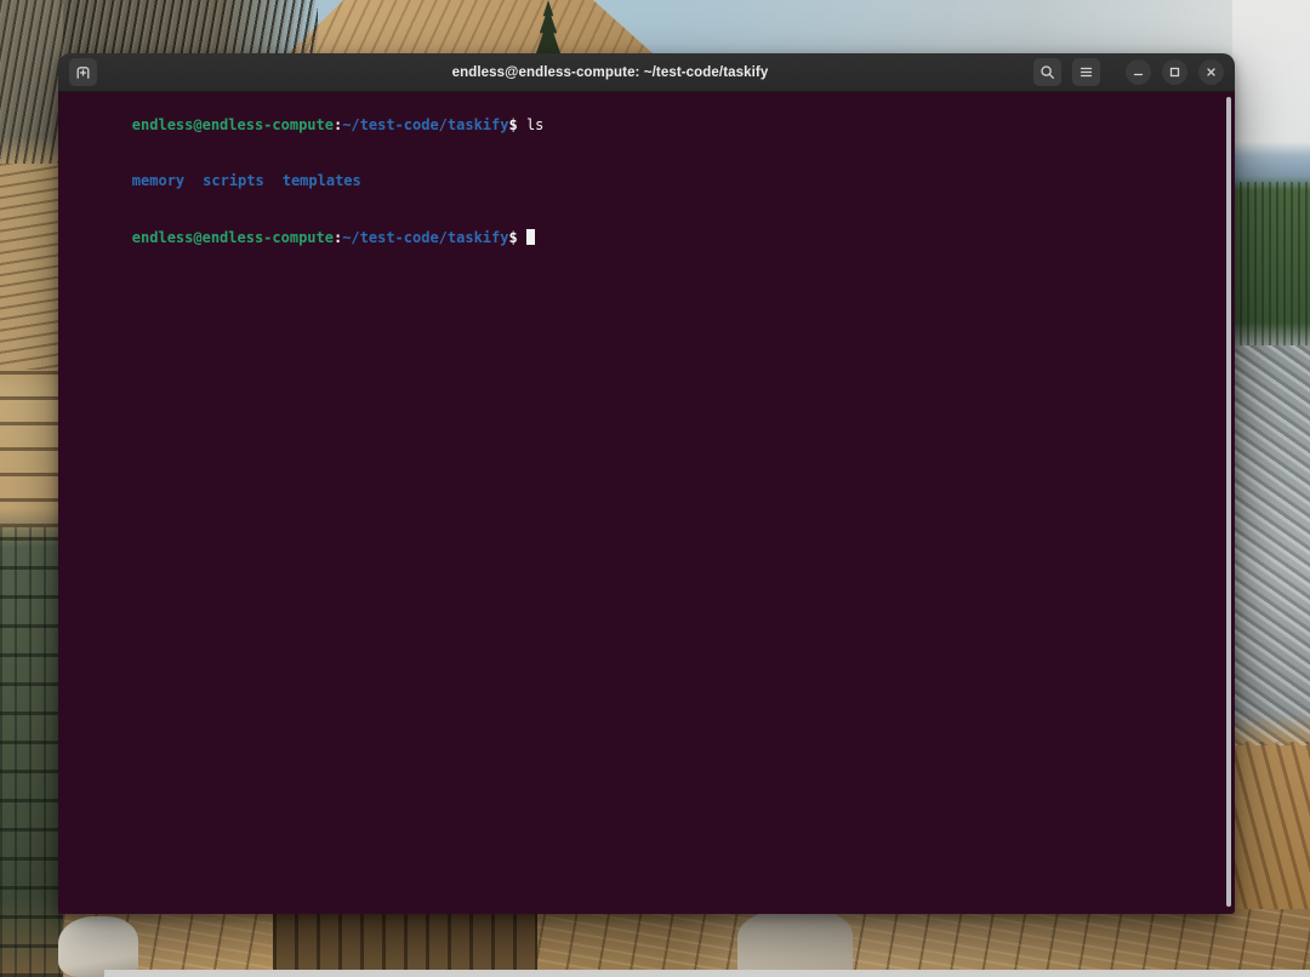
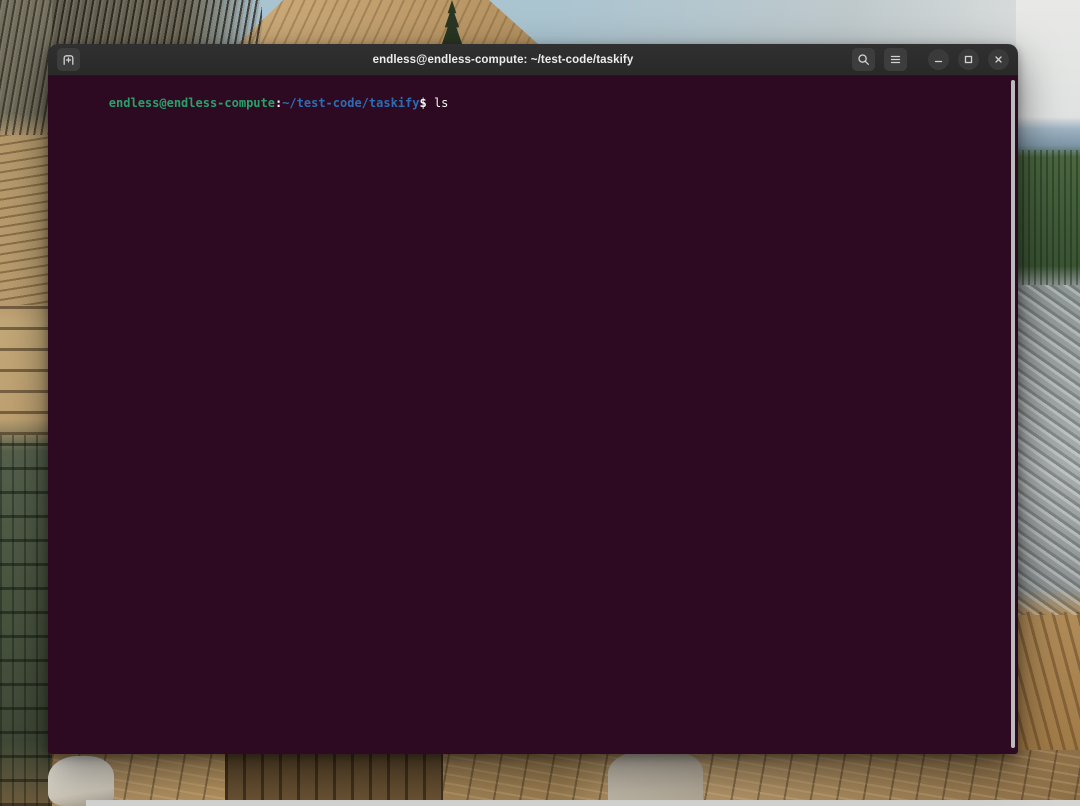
  endless@endless-compute: ~/test-code/taskify
  endless@endless-compute:~/test-code/taskify$ ls
- memory scripts templates
- endless@endless-compute:~/test-code/taskify$
